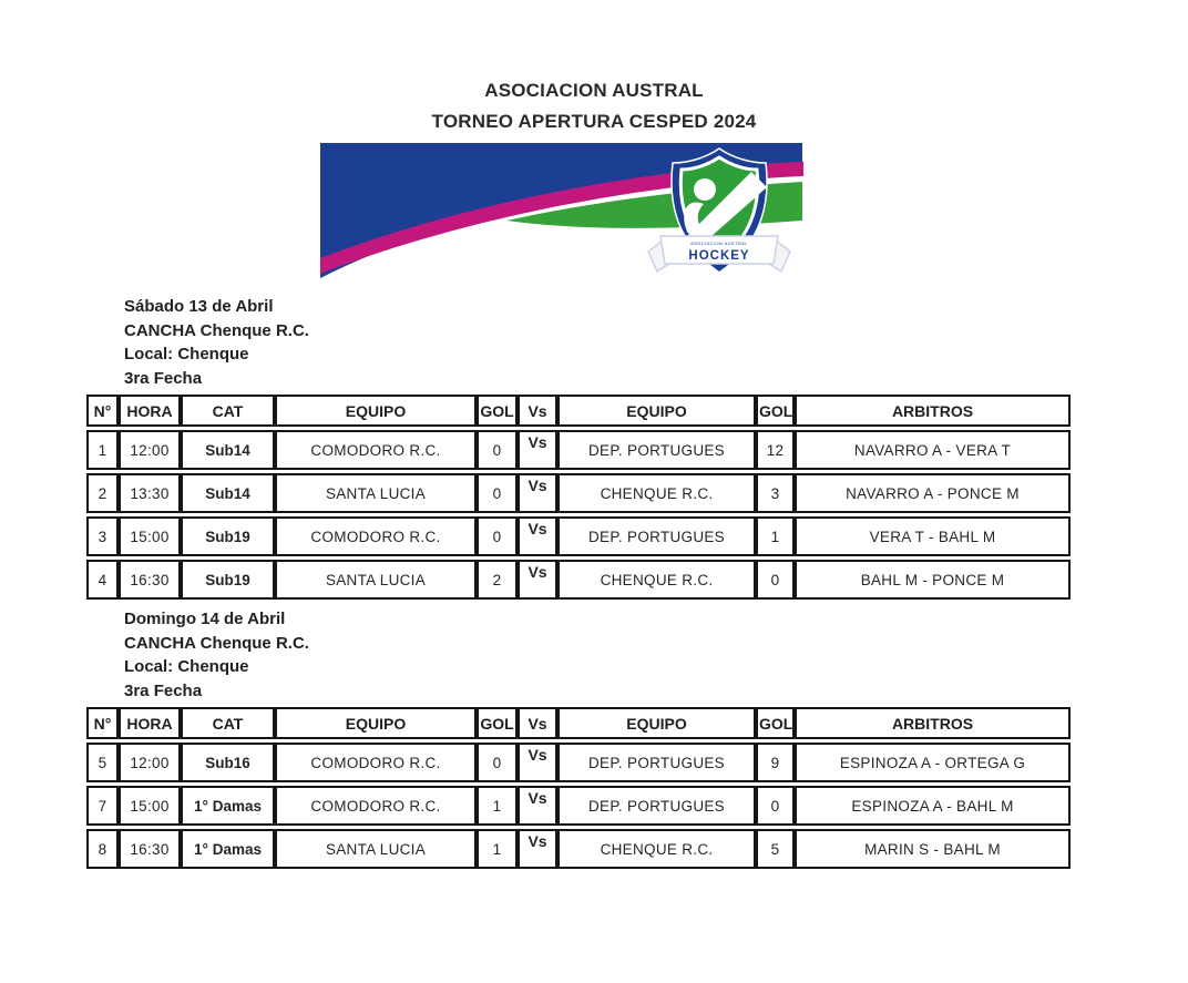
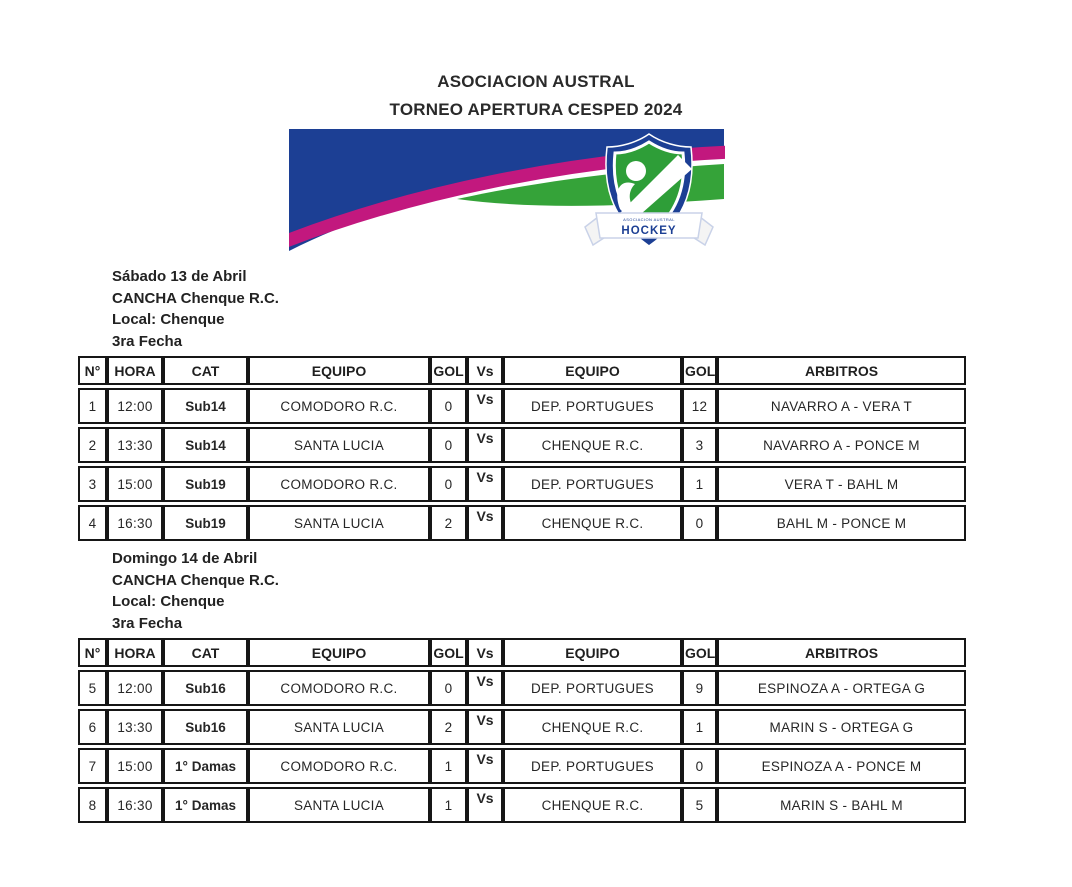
  ASOCIACION AUSTRAL
  TORNEO APERTURA CESPED 2024
  HOCKEY
  Sábado 13 de Abril
  CANCHA Chenque R.C.
  Local: Chenque
  3ra Fecha
  N°	HORA	CAT	EQUIPO	GOL	Vs	EQUIPO	GOL	ARBITROS
  1	12:00	Sub14	COMODORO R.C.	0	Vs	DEP. PORTUGUES	12	NAVARRO A - VERA T
  2	13:30	Sub14	SANTA LUCIA	0	Vs	CHENQUE R.C.	3	NAVARRO A - PONCE M
  3	15:00	Sub19	COMODORO R.C.	0	Vs	DEP. PORTUGUES	1	VERA T - BAHL M
  4	16:30	Sub19	SANTA LUCIA	2	Vs	CHENQUE R.C.	0	BAHL M - PONCE M
  Domingo 14 de Abril
  CANCHA Chenque R.C.
  Local: Chenque
  3ra Fecha
  N°	HORA	CAT	EQUIPO	GOL	Vs	EQUIPO	GOL	ARBITROS
  5	12:00	Sub16	COMODORO R.C.	0	Vs	DEP. PORTUGUES	9	ESPINOZA A - ORTEGA G
+ 6	13:30	Sub16	SANTA LUCIA	2	Vs	CHENQUE R.C.	1	MARIN S - ORTEGA G
- 7	15:00	1° Damas	COMODORO R.C.	1	Vs	DEP. PORTUGUES	0	ESPINOZA A - BAHL M
+ 7	15:00	1° Damas	COMODORO R.C.	1	Vs	DEP. PORTUGUES	0	ESPINOZA A - PONCE M
  8	16:30	1° Damas	SANTA LUCIA	1	Vs	CHENQUE R.C.	5	MARIN S - BAHL M
